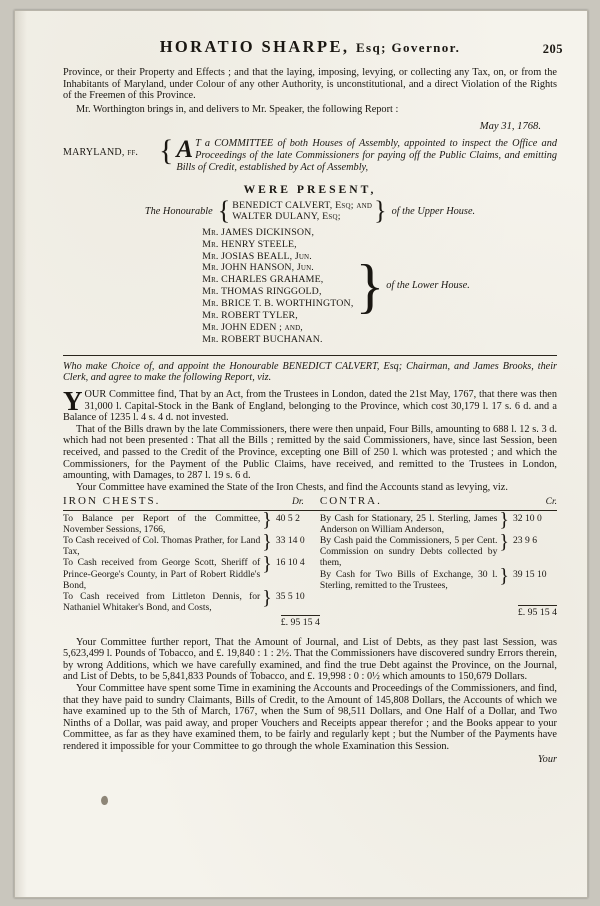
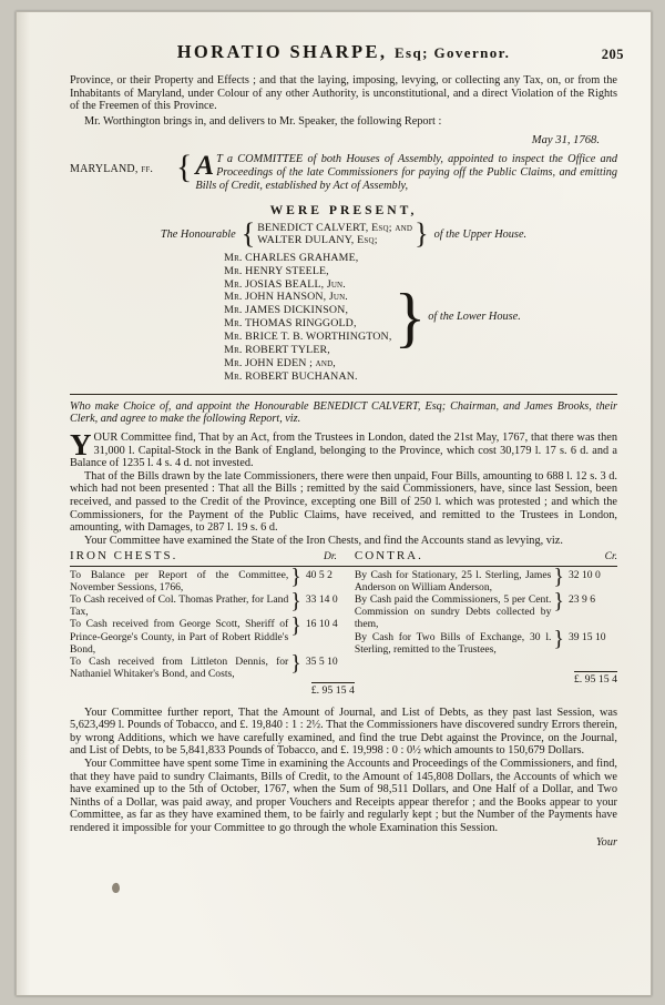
  HORATIO SHARPE, Esq; Governor.
  205
  Province, or their Property and Effects ; and that the laying, imposing, levying, or collecting any Tax, on, or from the Inhabitants of Maryland, under Colour of any other Authority, is unconstitutional, and a direct Violation of the Rights of the Freemen of this Province.
  Mr. Worthington brings in, and delivers to Mr. Speaker, the following Report :
  May 31, 1768.
  MARYLAND, ff.
  {
  A
  T a COMMITTEE of both Houses of Assembly, appointed to inspect the Office and Proceedings of the late Commissioners for paying off the Public Claims, and emitting Bills of Credit, established by Act of Assembly,
  WERE PRESENT,
  The Honourable
  {
  BENEDICT CALVERT, Esq; and
  WALTER DULANY, Esq;
  }
  of the Upper House.
- Mr. JAMES DICKINSON,
+ Mr. CHARLES GRAHAME,
  Mr. HENRY STEELE,
  Mr. JOSIAS BEALL, Jun.
  Mr. JOHN HANSON, Jun.
- Mr. CHARLES GRAHAME,
+ Mr. JAMES DICKINSON,
  Mr. THOMAS RINGGOLD,
  Mr. BRICE T. B. WORTHINGTON,
  Mr. ROBERT TYLER,
  Mr. JOHN EDEN ; and,
  Mr. ROBERT BUCHANAN.
  }
  of the Lower House.
  Who make Choice of, and appoint the Honourable BENEDICT CALVERT, Esq; Chairman, and James Brooks, their Clerk, and agree to make the following Report, viz.
  Y
  OUR Committee find, That by an Act, from the Trustees in London, dated the 21st May, 1767, that there was then 31,000 l. Capital-Stock in the Bank of England, belonging to the Province, which cost 30,179 l. 17 s. 6 d. and a Balance of 1235 l. 4 s. 4 d. not invested.
  That of the Bills drawn by the late Commissioners, there were then unpaid, Four Bills, amounting to 688 l. 12 s. 3 d. which had not been presented : That all the Bills ; remitted by the said Commissioners, have, since last Session, been received, and passed to the Credit of the Province, excepting one Bill of 250 l. which was protested ; and which the Commissioners, for the Payment of the Public Claims, have received, and remitted to the Trustees in London, amounting, with Damages, to 287 l. 19 s. 6 d.
  Your Committee have examined the State of the Iron Chests, and find the Accounts stand as levying, viz.
  IRON CHESTS. Dr.	CONTRA. Cr.
  To Balance per Report of the Committee, November Sessions, 1766, } 40 5 2 To Cash received of Col. Thomas Prather, for Land Tax, } 33 14 0 To Cash received from George Scott, Sheriff of Prince-George's County, in Part of Robert Riddle's Bond, } 16 10 4 To Cash received from Littleton Dennis, for Nathaniel Whitaker's Bond, and Costs, } 35 5 10 £. 95 15 4	By Cash for Stationary, 25 l. Sterling, James Anderson on William Anderson, } 32 10 0 By Cash paid the Commissioners, 5 per Cent. Commission on sundry Debts collected by them, } 23 9 6 By Cash for Two Bills of Exchange, 30 l. Sterling, remitted to the Trustees, } 39 15 10 £. 95 15 4
  Your Committee further report, That the Amount of Journal, and List of Debts, as they past last Session, was 5,623,499 l. Pounds of Tobacco, and £. 19,840 : 1 : 2½. That the Commissioners have discovered sundry Errors therein, by wrong Additions, which we have carefully examined, and find the true Debt against the Province, on the Journal, and List of Debts, to be 5,841,833 Pounds of Tobacco, and £. 19,998 : 0 : 0½ which amounts to 150,679 Dollars.
- Your Committee have spent some Time in examining the Accounts and Proceedings of the Commissioners, and find, that they have paid to sundry Claimants, Bills of Credit, to the Amount of 145,808 Dollars, the Accounts of which we have examined up to the 5th of March, 1767, when the Sum of 98,511 Dollars, and One Half of a Dollar, and Two Ninths of a Dollar, was paid away, and proper Vouchers and Receipts appear therefor ; and the Books appear to your Committee, as far as they have examined them, to be fairly and regularly kept ; but the Number of the Payments have rendered it impossible for your Committee to go through the whole Examination this Session.
+ Your Committee have spent some Time in examining the Accounts and Proceedings of the Commissioners, and find, that they have paid to sundry Claimants, Bills of Credit, to the Amount of 145,808 Dollars, the Accounts of which we have examined up to the 5th of October, 1767, when the Sum of 98,511 Dollars, and One Half of a Dollar, and Two Ninths of a Dollar, was paid away, and proper Vouchers and Receipts appear therefor ; and the Books appear to your Committee, as far as they have examined them, to be fairly and regularly kept ; but the Number of the Payments have rendered it impossible for your Committee to go through the whole Examination this Session.
  Your
